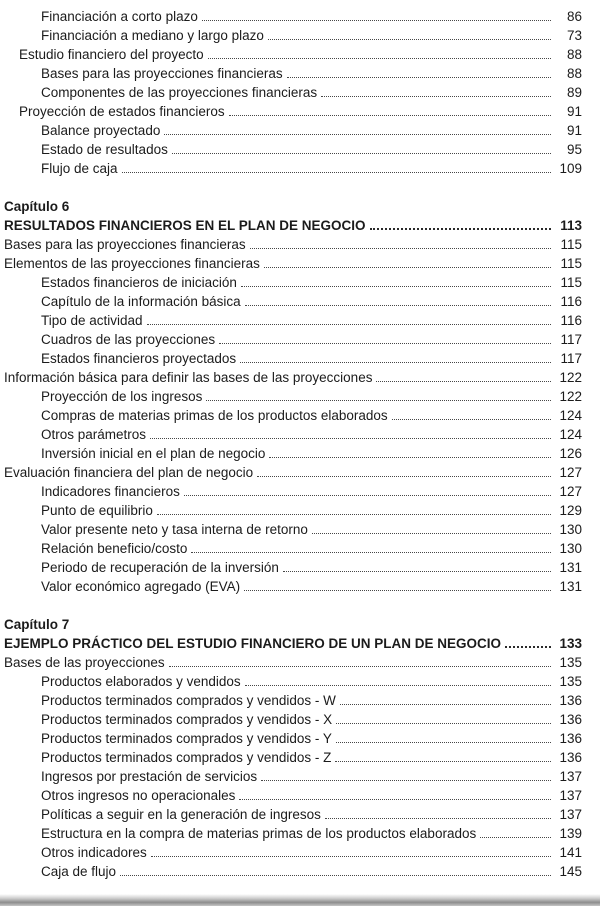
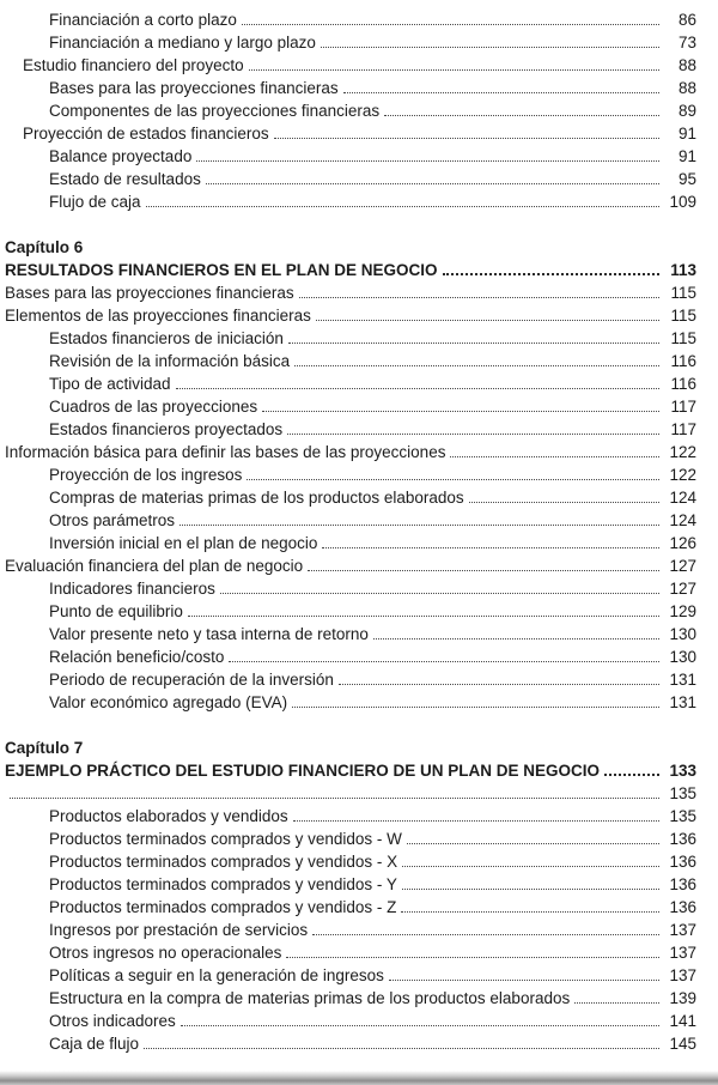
  Financiación a corto plazo
  86
  Financiación a mediano y largo plazo
  73
  Estudio financiero del proyecto
  88
  Bases para las proyecciones financieras
  88
  Componentes de las proyecciones financieras
  89
  Proyección de estados financieros
  91
  Balance proyectado
  91
  Estado de resultados
  95
  Flujo de caja
  109
  Capítulo 6
  RESULTADOS FINANCIEROS EN EL PLAN DE NEGOCIO
  113
  Bases para las proyecciones financieras
  115
  Elementos de las proyecciones financieras
  115
  Estados financieros de iniciación
  115
- Capítulo de la información básica
+ Revisión de la información básica
  116
  Tipo de actividad
  116
  Cuadros de las proyecciones
  117
  Estados financieros proyectados
  117
  Información básica para definir las bases de las proyecciones
  122
  Proyección de los ingresos
  122
  Compras de materias primas de los productos elaborados
  124
  Otros parámetros
  124
  Inversión inicial en el plan de negocio
  126
  Evaluación financiera del plan de negocio
  127
  Indicadores financieros
  127
  Punto de equilibrio
  129
  Valor presente neto y tasa interna de retorno
  130
  Relación beneficio/costo
  130
  Periodo de recuperación de la inversión
  131
  Valor económico agregado (EVA)
  131
  Capítulo 7
  EJEMPLO PRÁCTICO DEL ESTUDIO FINANCIERO DE UN PLAN DE NEGOCIO
  133
- Bases de las proyecciones
  135
  Productos elaborados y vendidos
  135
  Productos terminados comprados y vendidos - W
  136
  Productos terminados comprados y vendidos - X
  136
  Productos terminados comprados y vendidos - Y
  136
  Productos terminados comprados y vendidos - Z
  136
  Ingresos por prestación de servicios
  137
  Otros ingresos no operacionales
  137
  Políticas a seguir en la generación de ingresos
  137
  Estructura en la compra de materias primas de los productos elaborados
  139
  Otros indicadores
  141
  Caja de flujo
  145
